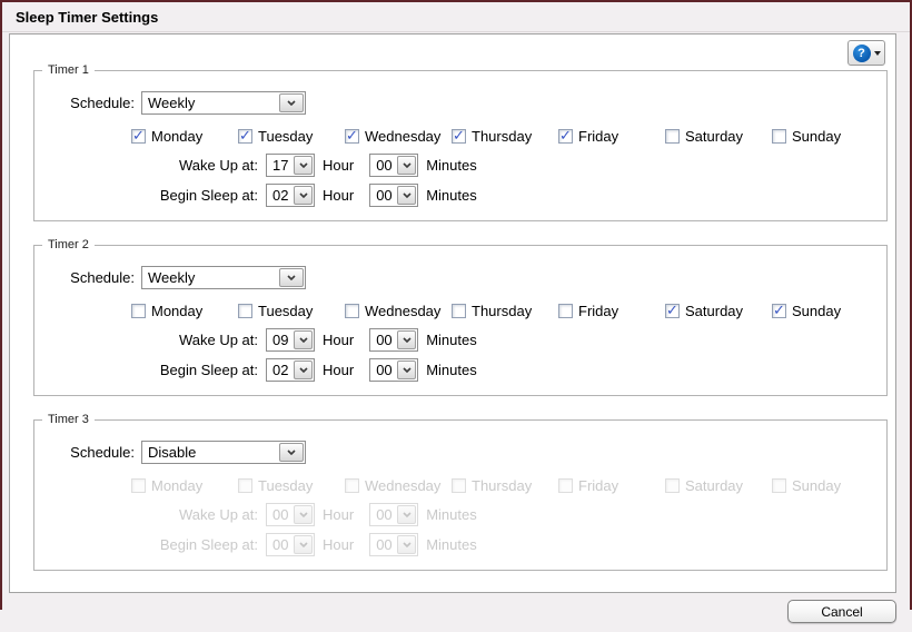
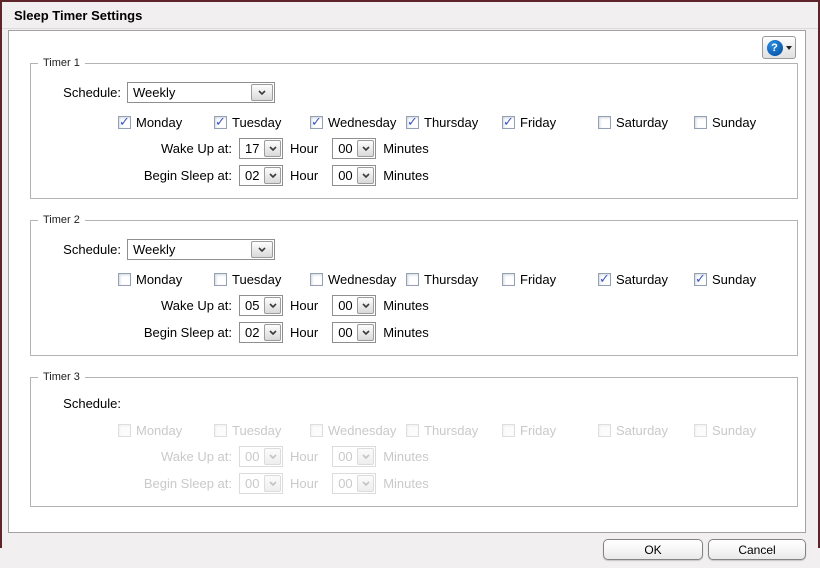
  Sleep Timer Settings
  ?
  Timer 1
  Schedule:
  Weekly
  Monday
  Tuesday
  Wednesday
  Thursday
  Friday
  Saturday
  Sunday
  Wake Up at:
  17
  Hour
  00
  Minutes
  Begin Sleep at:
  02
  Hour
  00
  Minutes
  Timer 2
  Schedule:
  Weekly
  Monday
  Tuesday
  Wednesday
  Thursday
  Friday
  Saturday
  Sunday
  Wake Up at:
- 09
+ 05
  Hour
  00
  Minutes
  Begin Sleep at:
  02
  Hour
  00
  Minutes
  Timer 3
  Schedule:
- Disable
  Monday
  Tuesday
  Wednesday
  Thursday
  Friday
  Saturday
  Sunday
  Wake Up at:
  00
  Hour
  00
  Minutes
  Begin Sleep at:
  00
  Hour
  00
  Minutes
+ OK
  Cancel
